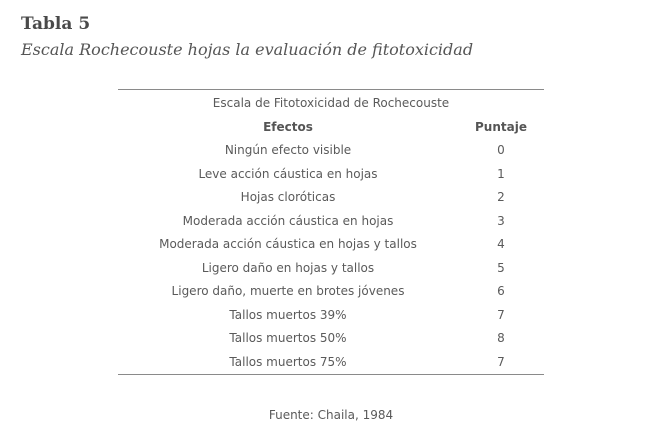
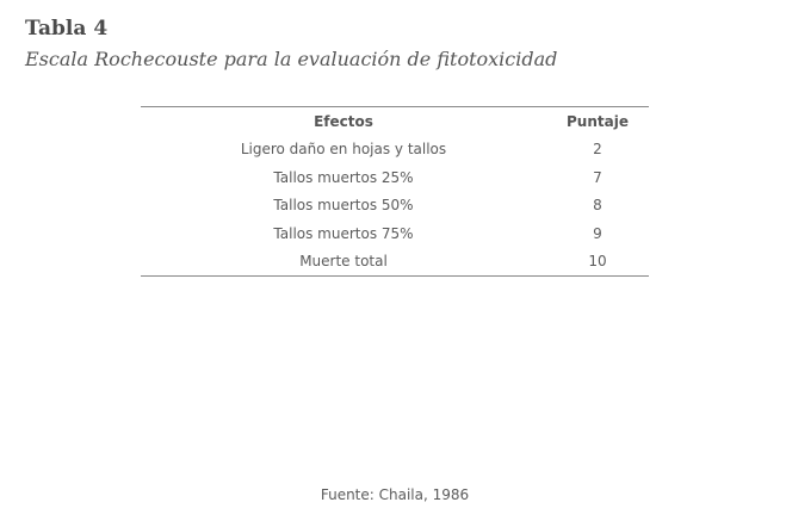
- Tabla 5
+ Tabla 4
- Escala Rochecouste hojas la evaluación de fitotoxicidad
+ Escala Rochecouste para la evaluación de fitotoxicidad
- Escala de Fitotoxicidad de Rochecouste
  Efectos	Puntaje
- Ningún efecto visible	0
- Leve acción cáustica en hojas	1
- Hojas cloróticas	2
- Moderada acción cáustica en hojas	3
- Moderada acción cáustica en hojas y tallos	4
- Ligero daño en hojas y tallos	5
+ Ligero daño en hojas y tallos	2
- Ligero daño, muerte en brotes jóvenes	6
- Tallos muertos 39%	7
+ Tallos muertos 25%	7
  Tallos muertos 50%	8
- Tallos muertos 75%	7
+ Tallos muertos 75%	9
+ Muerte total	10
- Fuente: Chaila, 1984
+ Fuente: Chaila, 1986
